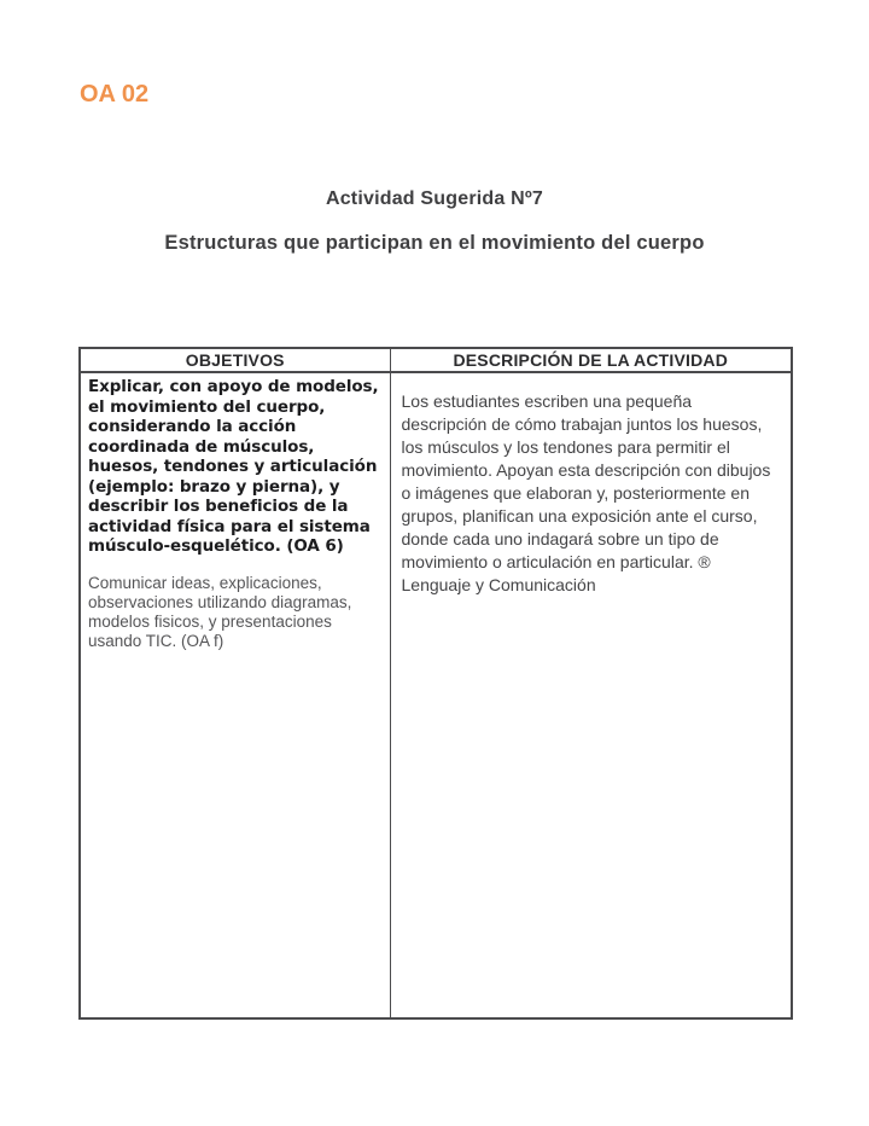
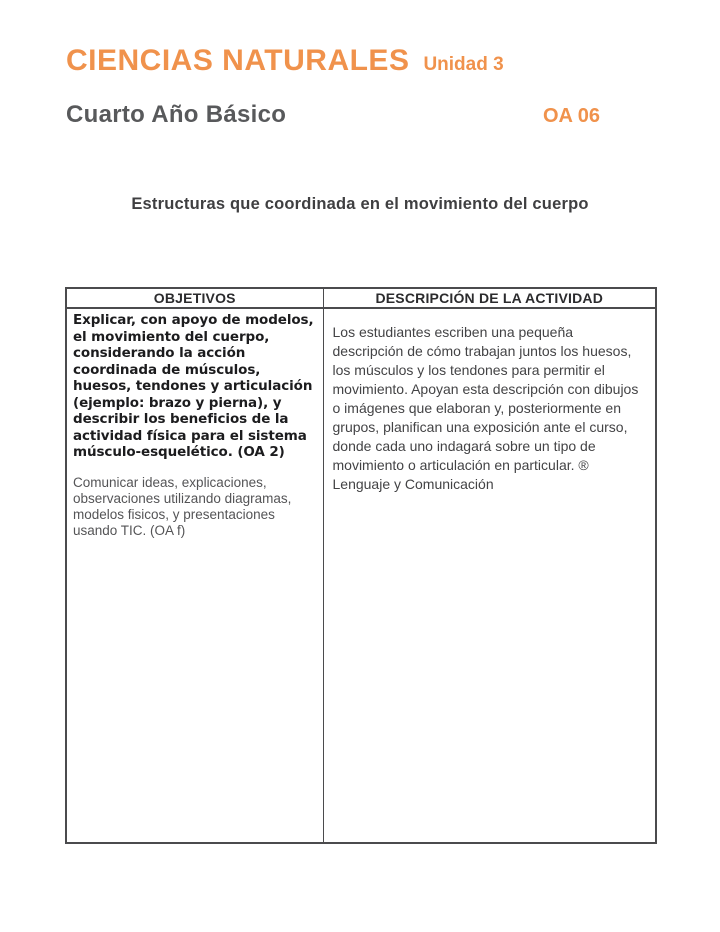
+ CIENCIAS NATURALES
+ Unidad 3
+ Cuarto Año Básico
- OA 02
+ OA 06
- Actividad Sugerida Nº7
- Estructuras que participan en el movimiento del cuerpo
+ Estructuras que coordinada en el movimiento del cuerpo
  OBJETIVOS	DESCRIPCIÓN DE LA ACTIVIDAD
- Explicar, con apoyo de modelos, el movimiento del cuerpo, considerando la acción coordinada de músculos, huesos, tendones y articulación (ejemplo: brazo y pierna), y describir los beneficios de la actividad física para el sistema músculo-esquelético. (OA 6) Comunicar ideas, explicaciones, observaciones utilizando diagramas, modelos fisicos, y presentaciones usando TIC. (OA f)	Los estudiantes escriben una pequeña descripción de cómo trabajan juntos los huesos, los músculos y los tendones para permitir el movimiento. Apoyan esta descripción con dibujos o imágenes que elaboran y, posteriormente en grupos, planifican una exposición ante el curso, donde cada uno indagará sobre un tipo de movimiento o articulación en particular. ® Lenguaje y Comunicación
+ Explicar, con apoyo de modelos, el movimiento del cuerpo, considerando la acción coordinada de músculos, huesos, tendones y articulación (ejemplo: brazo y pierna), y describir los beneficios de la actividad física para el sistema músculo-esquelético. (OA 2) Comunicar ideas, explicaciones, observaciones utilizando diagramas, modelos fisicos, y presentaciones usando TIC. (OA f)	Los estudiantes escriben una pequeña descripción de cómo trabajan juntos los huesos, los músculos y los tendones para permitir el movimiento. Apoyan esta descripción con dibujos o imágenes que elaboran y, posteriormente en grupos, planifican una exposición ante el curso, donde cada uno indagará sobre un tipo de movimiento o articulación en particular. ® Lenguaje y Comunicación
